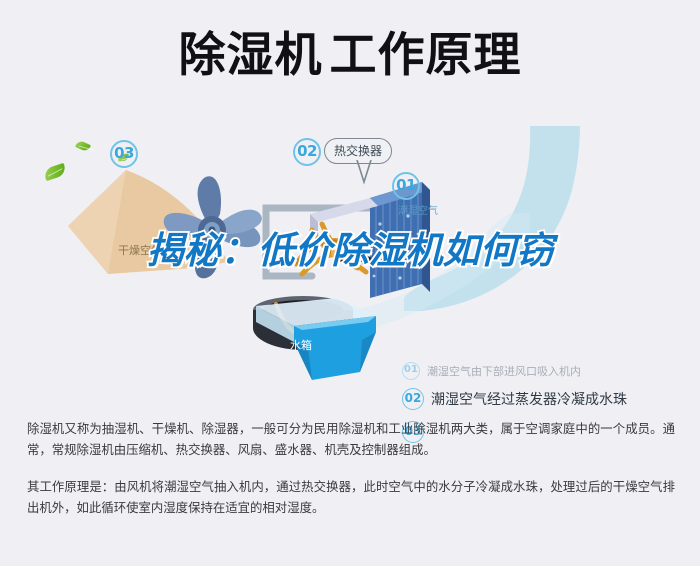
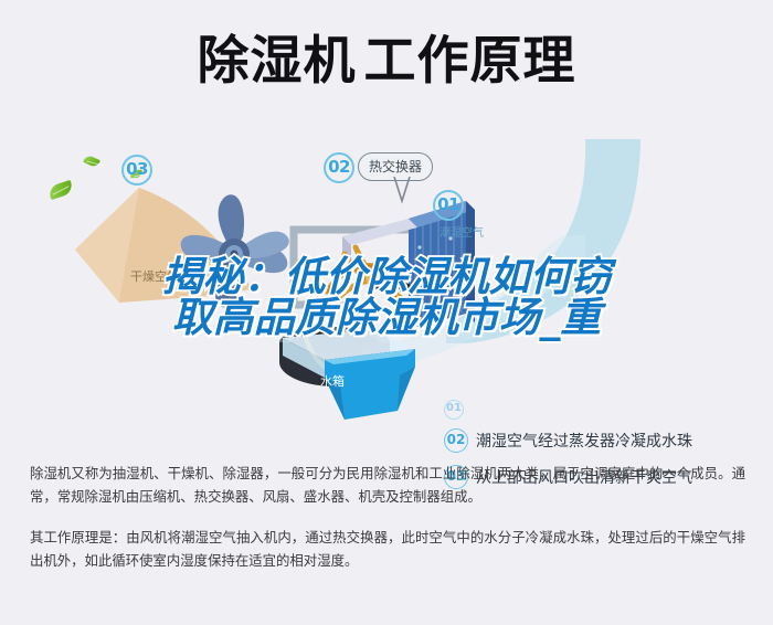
  除湿机 工作原理
  干燥空气
  水箱
  03
  02
  01
  热交换器
  潮湿空气
  潮湿空气
  01
- 潮湿空气由下部进风口吸入机内
  02
  潮湿空气经过蒸发器冷凝成水珠
  03
+ 从上部出风口吹出清新干爽空气
  揭秘：低价除湿机如何窃
+ 取高品质除湿机市场_重
  除湿机又称为抽湿机、干燥机、除湿器，一般可分为民用除湿机和工业除湿机两大类，属于空调家庭中的一个成员。通常，常规除湿机由压缩机、热交换器、风扇、盛水器、机壳及控制器组成。
  其工作原理是：由风机将潮湿空气抽入机内，通过热交换器，此时空气中的水分子冷凝成水珠，处理过后的干燥空气排出机外，如此循环使室内湿度保持在适宜的相对湿度。
